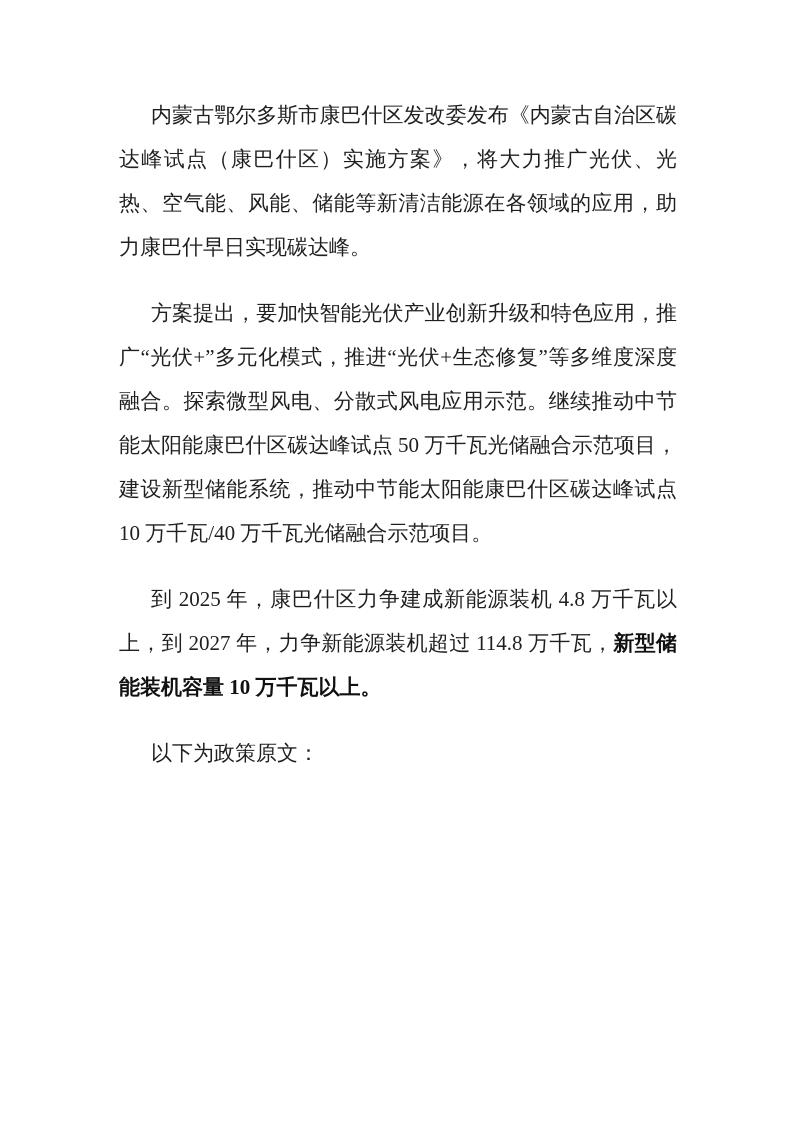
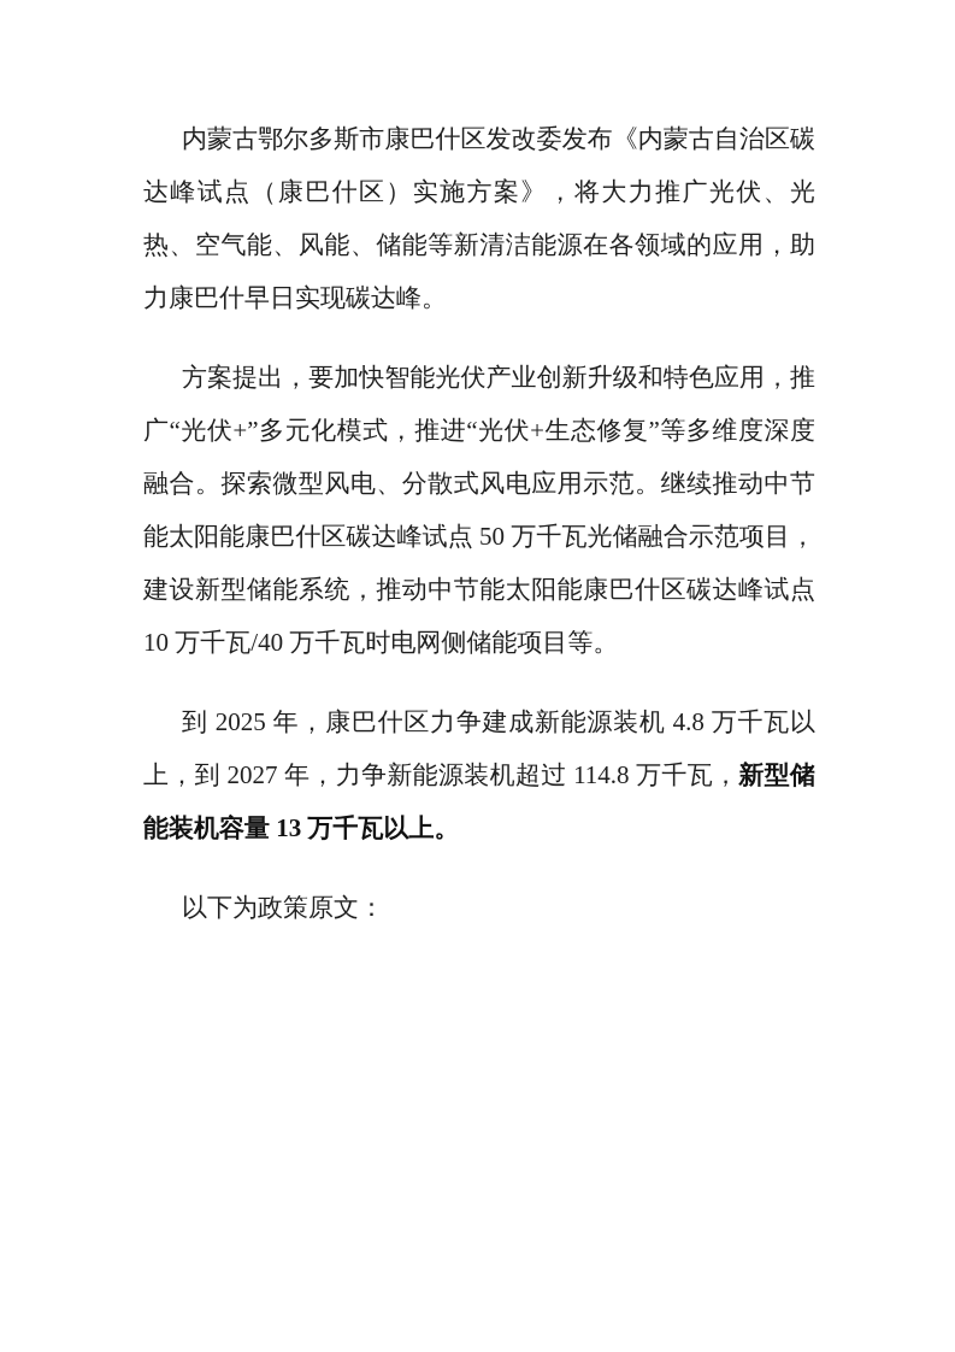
  内蒙古鄂尔多斯市康巴什区发改委发布《内蒙古自治区碳达峰试点（康巴什区）实施方案》，将大力推广光伏、光热、空气能、风能、储能等新清洁能源在各领域的应用，助力康巴什早日实现碳达峰。
- 方案提出，要加快智能光伏产业创新升级和特色应用，推广“光伏+”多元化模式，推进“光伏+生态修复”等多维度深度融合。探索微型风电、分散式风电应用示范。继续推动中节能太阳能康巴什区碳达峰试点 50 万千瓦光储融合示范项目，建设新型储能系统，推动中节能太阳能康巴什区碳达峰试点 10 万千瓦/40 万千瓦光储融合示范项目。
+ 方案提出，要加快智能光伏产业创新升级和特色应用，推广“光伏+”多元化模式，推进“光伏+生态修复”等多维度深度融合。探索微型风电、分散式风电应用示范。继续推动中节能太阳能康巴什区碳达峰试点 50 万千瓦光储融合示范项目，建设新型储能系统，推动中节能太阳能康巴什区碳达峰试点 10 万千瓦/40 万千瓦时电网侧储能项目等。
- 到 2025 年，康巴什区力争建成新能源装机 4.8 万千瓦以上，到 2027 年，力争新能源装机超过 114.8 万千瓦，新型储能装机容量 10 万千瓦以上。
+ 到 2025 年，康巴什区力争建成新能源装机 4.8 万千瓦以上，到 2027 年，力争新能源装机超过 114.8 万千瓦，新型储能装机容量 13 万千瓦以上。
  以下为政策原文：
